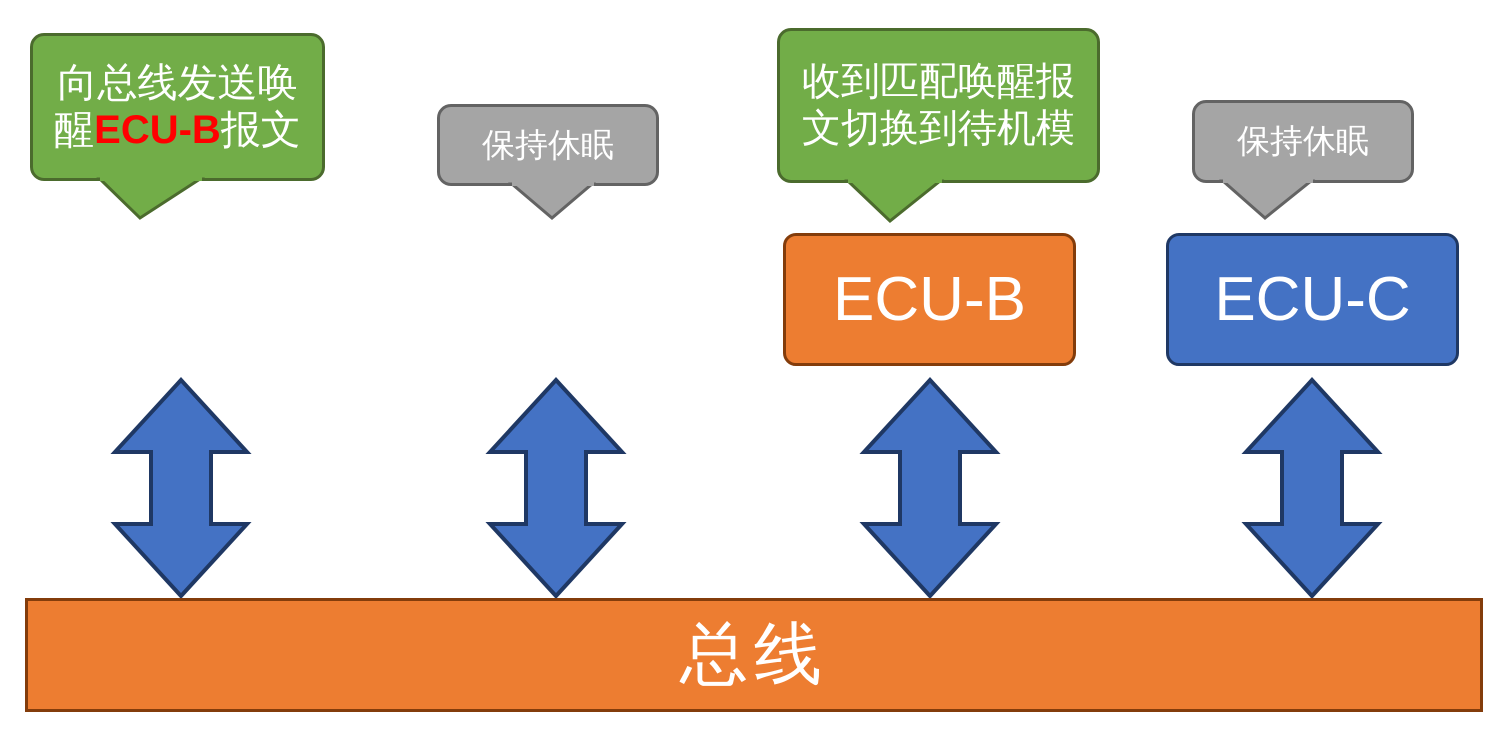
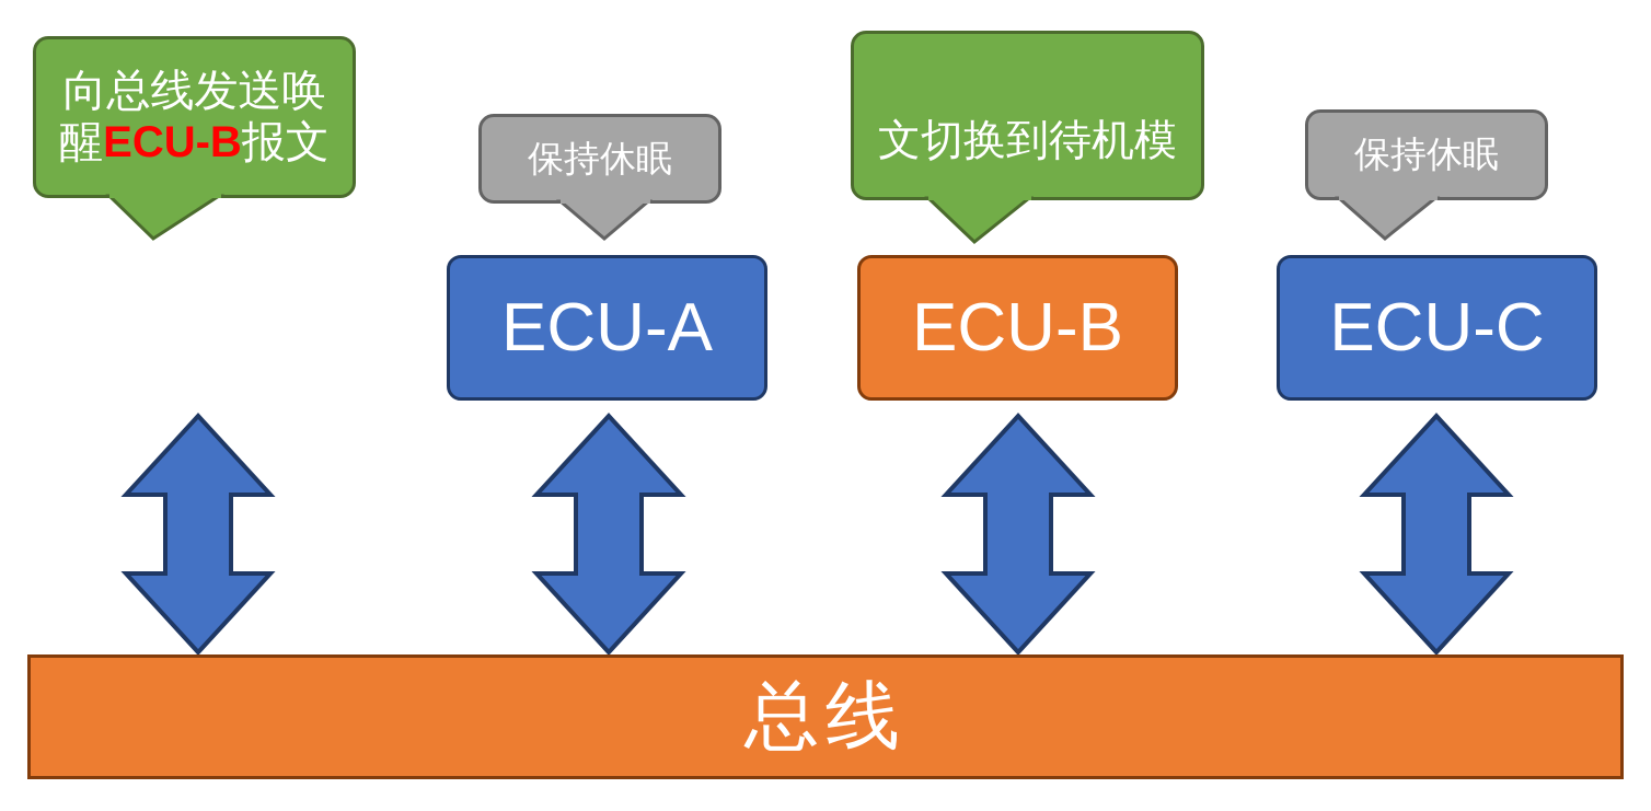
  向总线发送唤
  醒ECU-B报文
  保持休眠
- 收到匹配唤醒报
  文切换到待机模
  保持休眠
+ ECU-A
  ECU-B
  ECU-C
  总线
